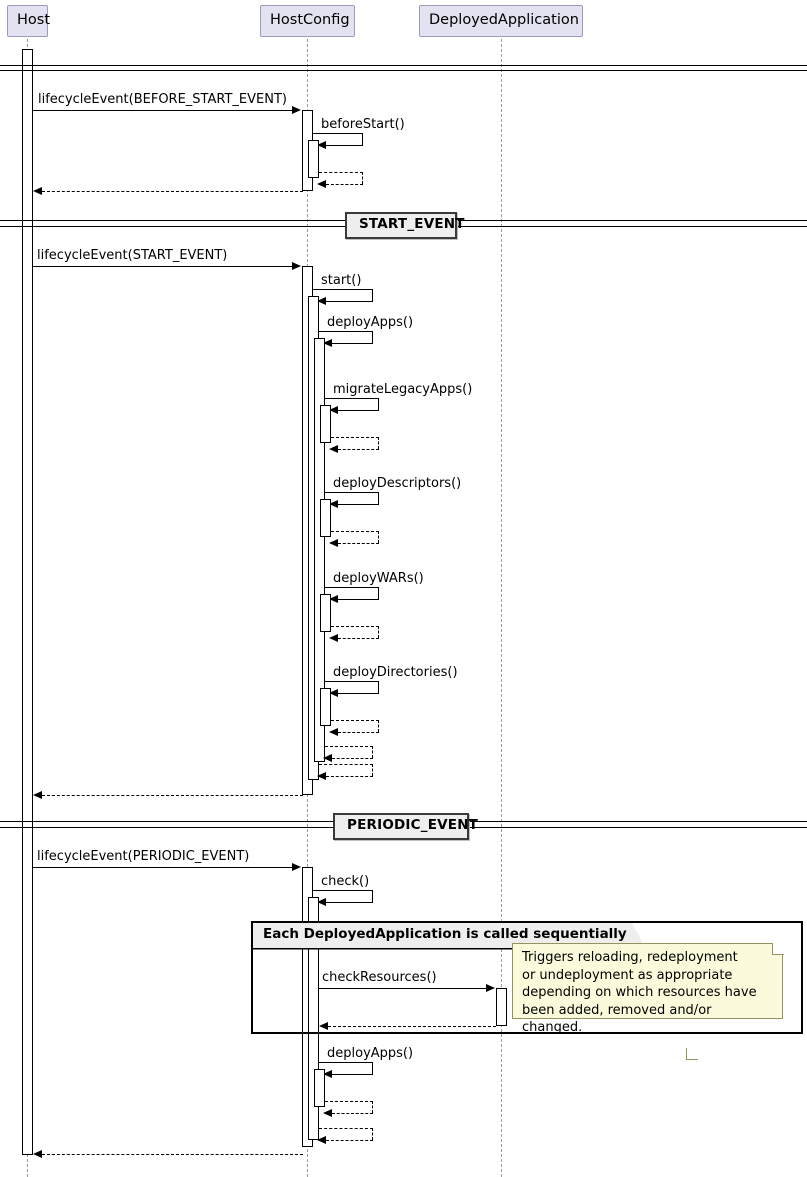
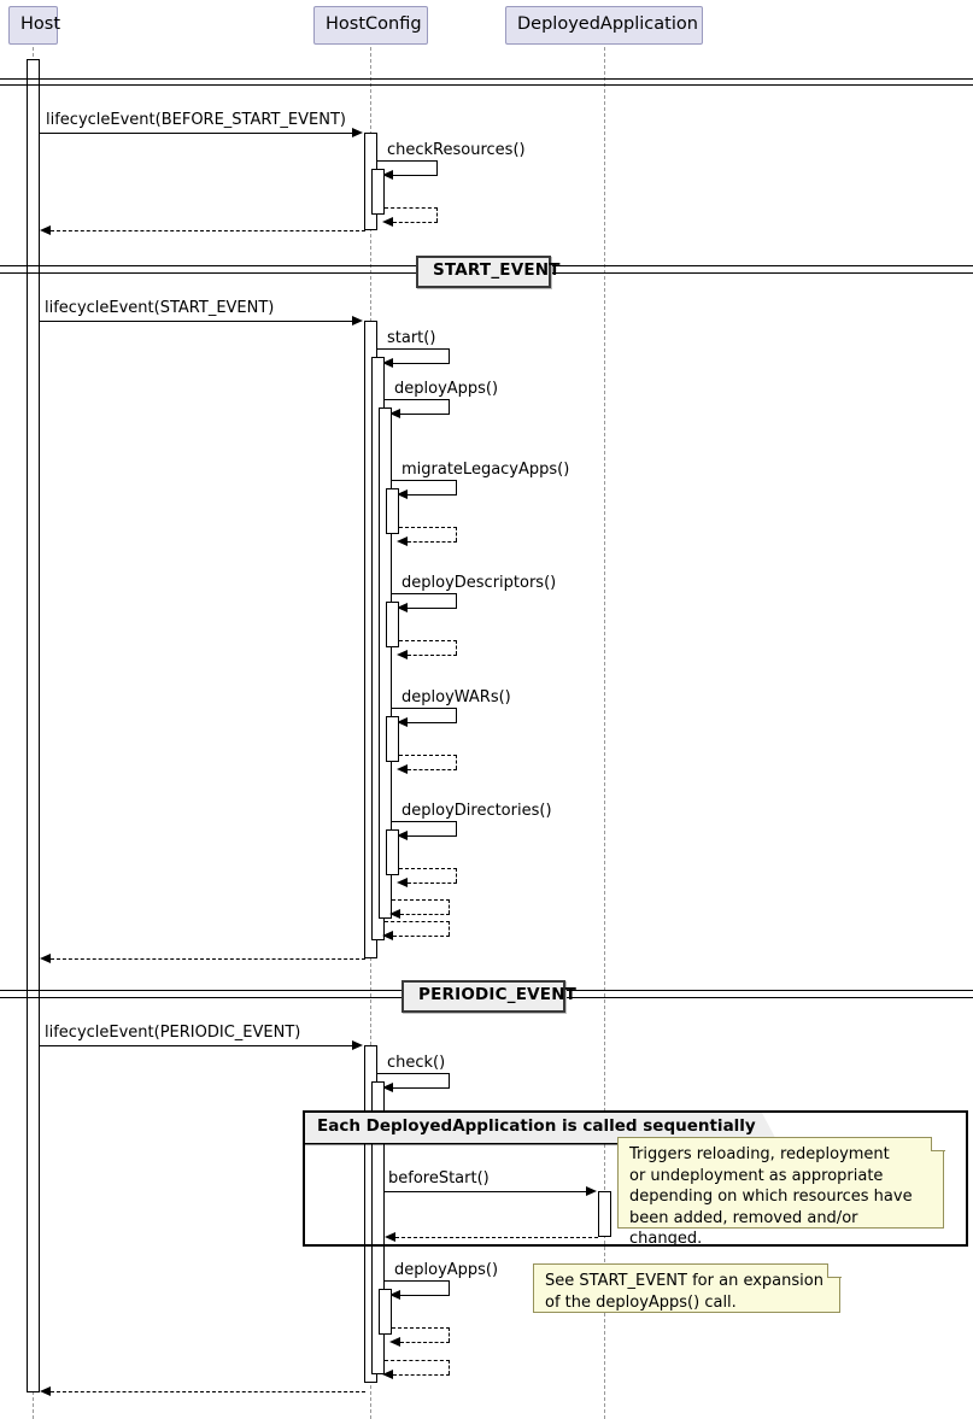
  Host
  HostConfig
  DeployedApplication
  lifecycleEvent(BEFORE_START_EVENT)
- beforeStart()
+ checkResources()
  START_EVENT
  lifecycleEvent(START_EVENT)
  start()
  deployApps()
  migrateLegacyApps()
  deployDescriptors()
  deployWARs()
  deployDirectories()
  PERIODIC_EVENT
  lifecycleEvent(PERIODIC_EVENT)
  check()
  Each DeployedApplication is called sequentially
- checkResources()
+ beforeStart()
  Triggers reloading, redeployment
  or undeployment as appropriate
  depending on which resources have
  been added, removed and/or changed.
  deployApps()
+ See START_EVENT for an expansion
+ of the deployApps() call.
